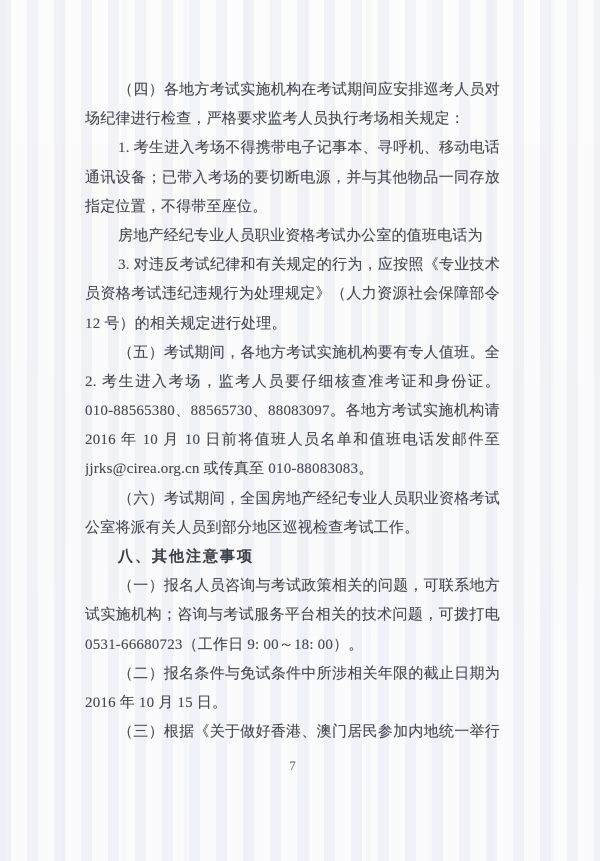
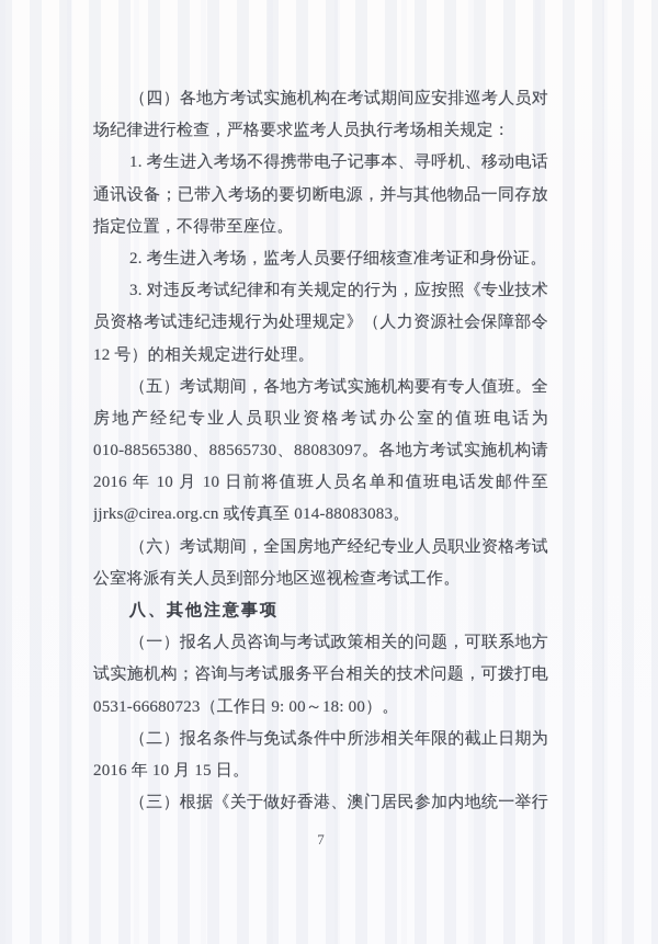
  （四）各地方考试实施机构在考试期间应安排巡考人员对
  场纪律进行检查，严格要求监考人员执行考场相关规定：
  1. 考生进入考场不得携带电子记事本、寻呼机、移动电话
  通讯设备；已带入考场的要切断电源，并与其他物品一同存放
  指定位置，不得带至座位。
- 房地产经纪专业人员职业资格考试办公室的值班电话为
+ 2. 考生进入考场，监考人员要仔细核查准考证和身份证。
  3. 对违反考试纪律和有关规定的行为，应按照《专业技术
  员资格考试违纪违规行为处理规定》（人力资源社会保障部令
  12 号）的相关规定进行处理。
  （五）考试期间，各地方考试实施机构要有专人值班。全
- 2. 考生进入考场，监考人员要仔细核查准考证和身份证。
+ 房地产经纪专业人员职业资格考试办公室的值班电话为
  010-88565380、88565730、88083097。各地方考试实施机构请
  2016 年 10 月 10 日前将值班人员名单和值班电话发邮件至
- jjrks@cirea.org.cn 或传真至 010-88083083。
+ jjrks@cirea.org.cn 或传真至 014-88083083。
  （六）考试期间，全国房地产经纪专业人员职业资格考试
  公室将派有关人员到部分地区巡视检查考试工作。
  八、其他注意事项
  （一）报名人员咨询与考试政策相关的问题，可联系地方
  试实施机构；咨询与考试服务平台相关的技术问题，可拨打电
  0531-66680723（工作日 9: 00～18: 00）。
  （二）报名条件与免试条件中所涉相关年限的截止日期为
  2016 年 10 月 15 日。
  （三）根据《关于做好香港、澳门居民参加内地统一举行
  7
